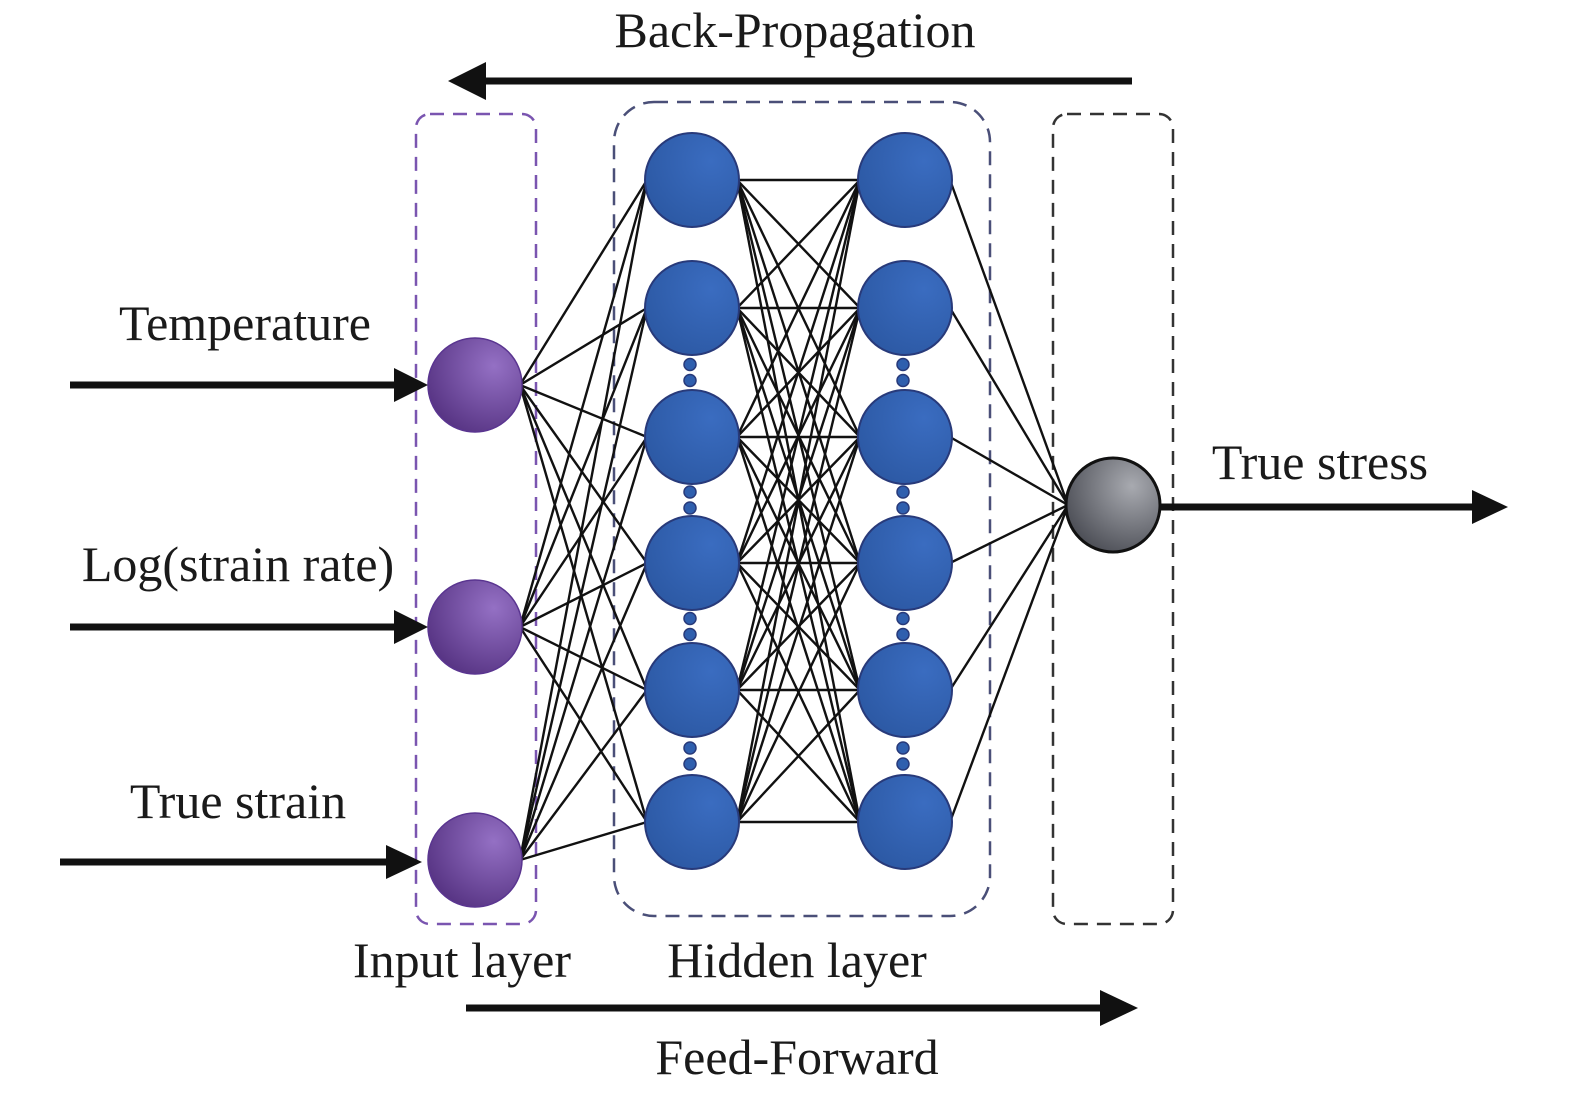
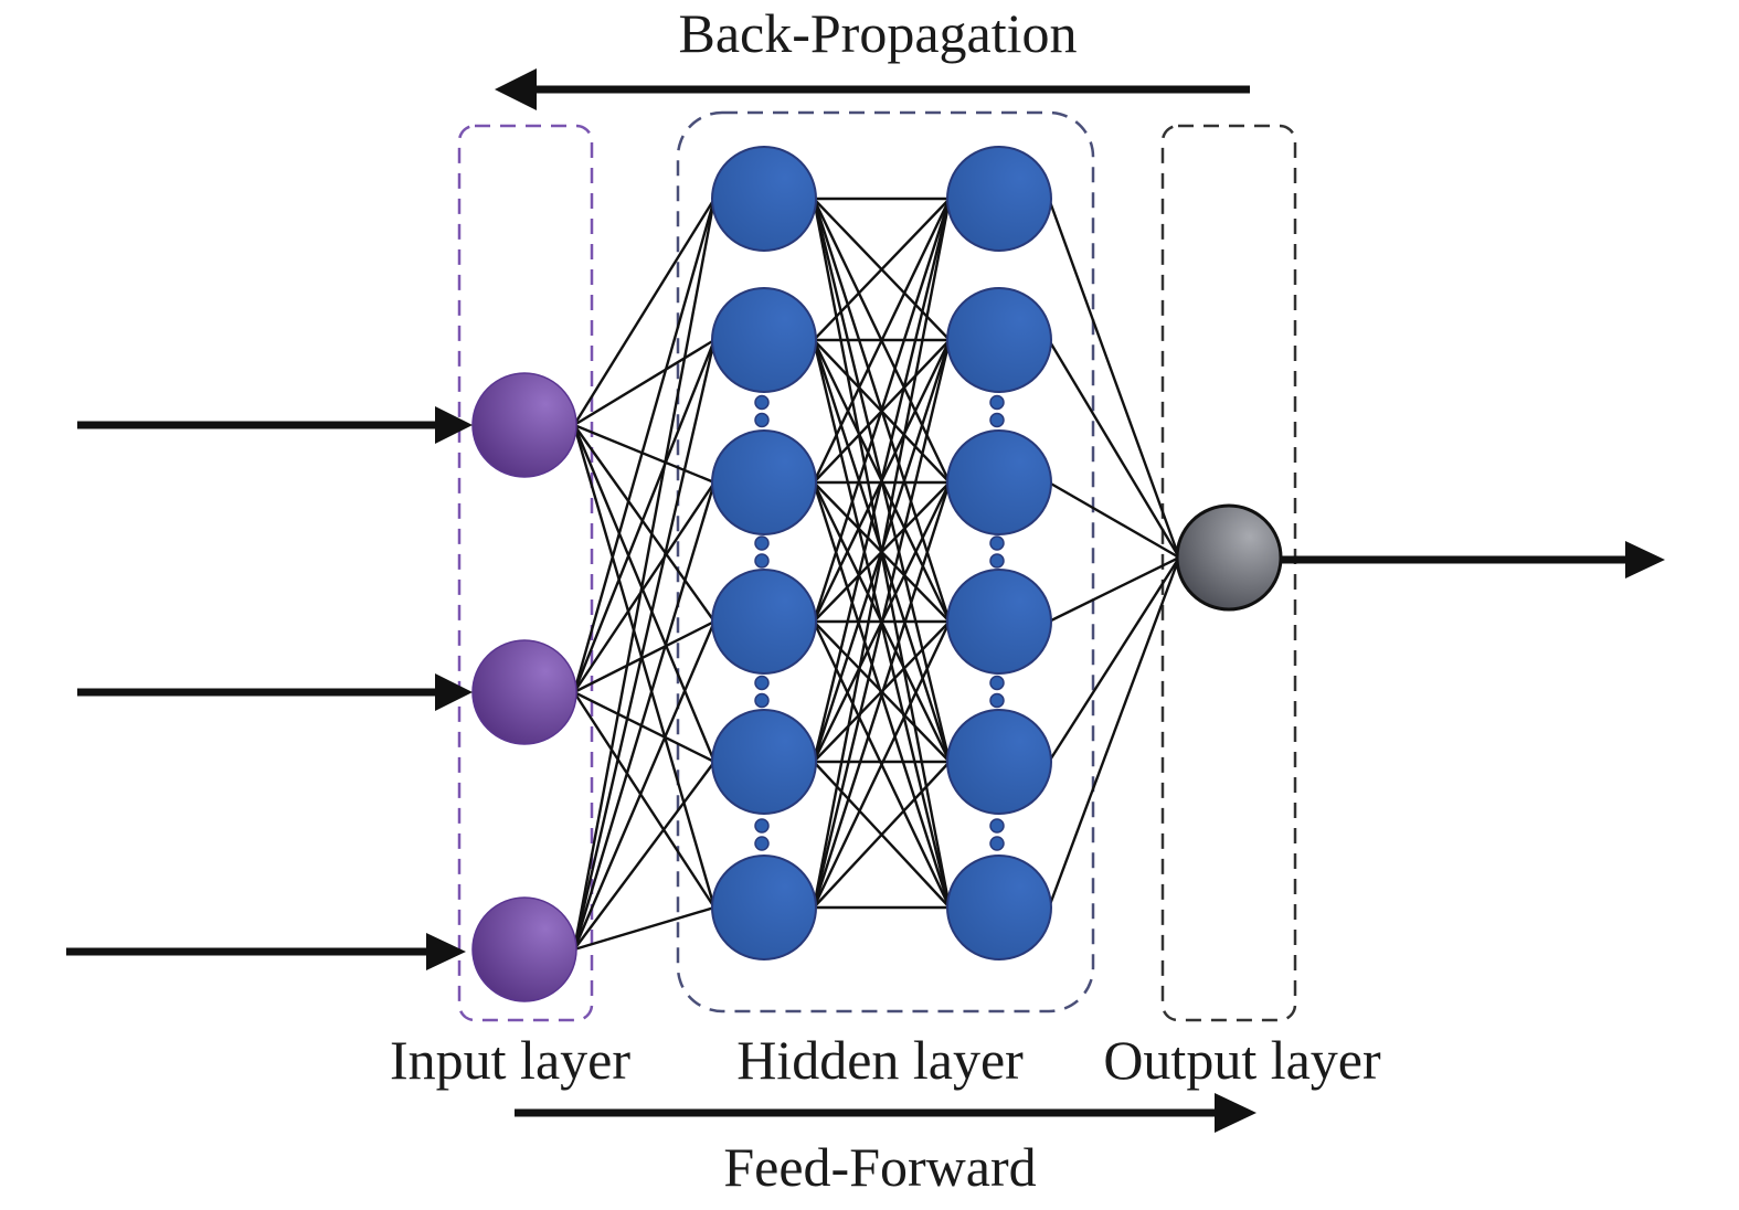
  Back-Propagation
  Feed-Forward
- Temperature
- Log(strain rate)
- True strain
- True stress
  Input layer
  Hidden layer
+ Output layer
